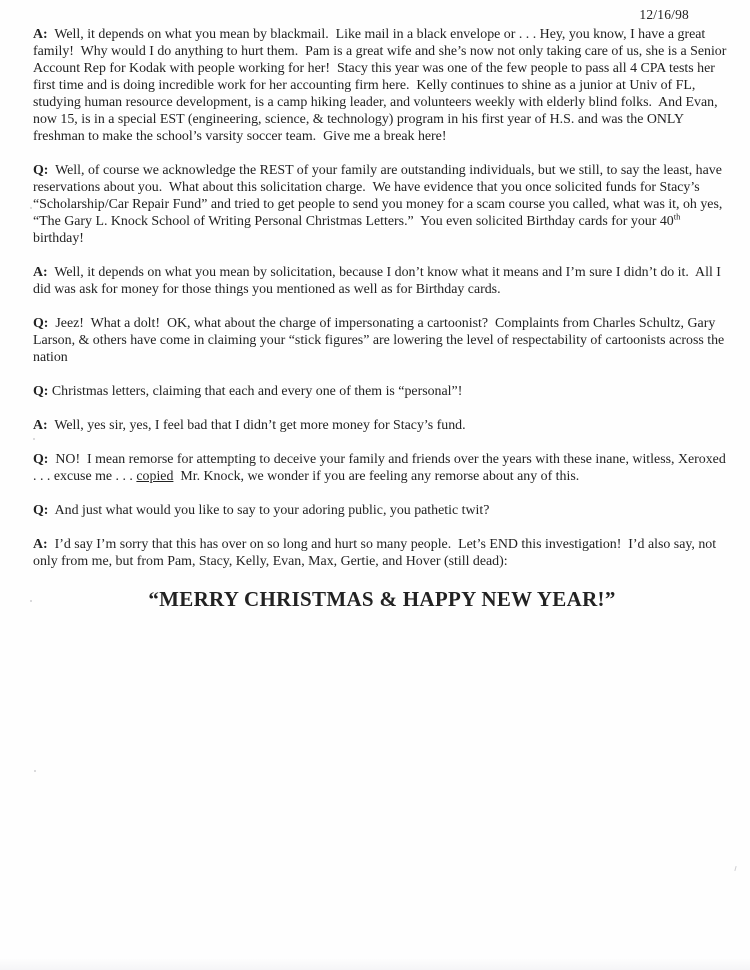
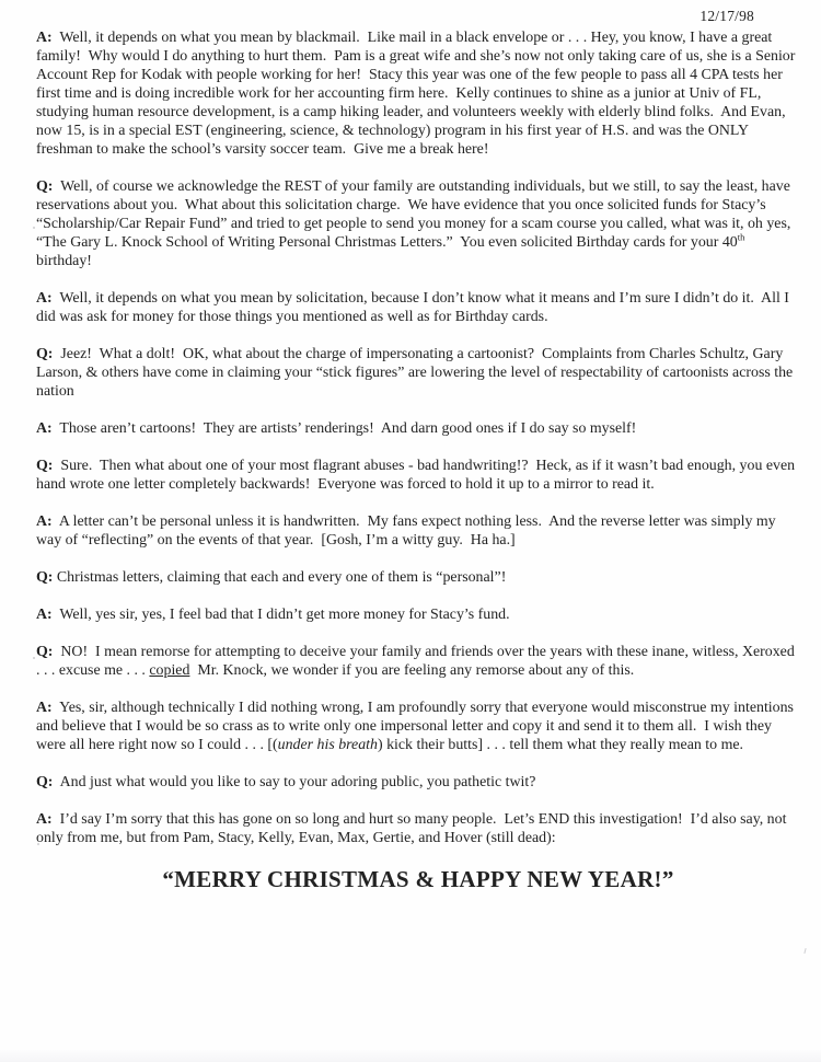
- 12/16/98
+ 12/17/98
  A: Well, it depends on what you mean by blackmail. Like mail in a black envelope or . . . Hey, you know, I have a great family! Why would I do anything to hurt them. Pam is a great wife and she’s now not only taking care of us, she is a Senior Account Rep for Kodak with people working for her! Stacy this year was one of the few people to pass all 4 CPA tests her first time and is doing incredible work for her accounting firm here. Kelly continues to shine as a junior at Univ of FL, studying human resource development, is a camp hiking leader, and volunteers weekly with elderly blind folks. And Evan, now 15, is in a special EST (engineering, science, & technology) program in his first year of H.S. and was the ONLY freshman to make the school’s varsity soccer team. Give me a break here!
  Q: Well, of course we acknowledge the REST of your family are outstanding individuals, but we still, to say the least, have reservations about you. What about this solicitation charge. We have evidence that you once solicited funds for Stacy’s “Scholarship/Car Repair Fund” and tried to get people to send you money for a scam course you called, what was it, oh yes, “The Gary L. Knock School of Writing Personal Christmas Letters.” You even solicited Birthday cards for your 40th birthday!
  A: Well, it depends on what you mean by solicitation, because I don’t know what it means and I’m sure I didn’t do it. All I did was ask for money for those things you mentioned as well as for Birthday cards.
  Q: Jeez! What a dolt! OK, what about the charge of impersonating a cartoonist? Complaints from Charles Schultz, Gary Larson, & others have come in claiming your “stick figures” are lowering the level of respectability of cartoonists across the nation
+ A: Those aren’t cartoons! They are artists’ renderings! And darn good ones if I do say so myself!
+ Q: Sure. Then what about one of your most flagrant abuses - bad handwriting!? Heck, as if it wasn’t bad enough, you even hand wrote one letter completely backwards! Everyone was forced to hold it up to a mirror to read it.
+ A: A letter can’t be personal unless it is handwritten. My fans expect nothing less. And the reverse letter was simply my way of “reflecting” on the events of that year. [Gosh, I’m a witty guy. Ha ha.]
  Q: Christmas letters, claiming that each and every one of them is “personal”!
  A: Well, yes sir, yes, I feel bad that I didn’t get more money for Stacy’s fund.
  Q: NO! I mean remorse for attempting to deceive your family and friends over the years with these inane, witless, Xeroxed . . . excuse me . . . copied Mr. Knock, we wonder if you are feeling any remorse about any of this.
+ A: Yes, sir, although technically I did nothing wrong, I am profoundly sorry that everyone would misconstrue my intentions and believe that I would be so crass as to write only one impersonal letter and copy it and send it to them all. I wish they were all here right now so I could . . . [(under his breath) kick their butts] . . . tell them what they really mean to me.
  Q: And just what would you like to say to your adoring public, you pathetic twit?
- A: I’d say I’m sorry that this has over on so long and hurt so many people. Let’s END this investigation! I’d also say, not only from me, but from Pam, Stacy, Kelly, Evan, Max, Gertie, and Hover (still dead):
+ A: I’d say I’m sorry that this has gone on so long and hurt so many people. Let’s END this investigation! I’d also say, not only from me, but from Pam, Stacy, Kelly, Evan, Max, Gertie, and Hover (still dead):
  “MERRY CHRISTMAS & HAPPY NEW YEAR!”
